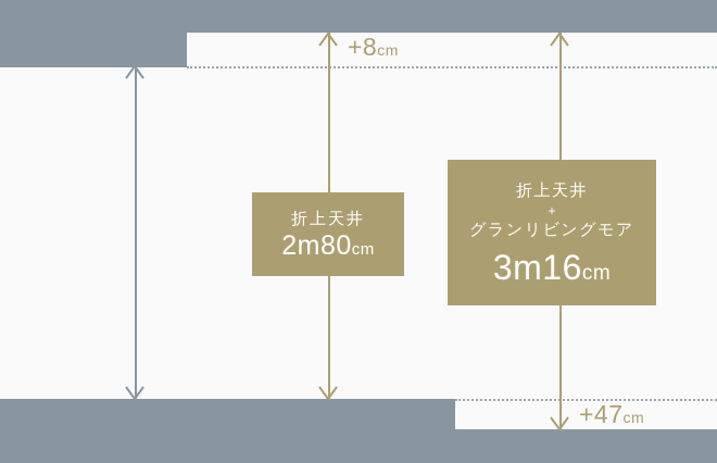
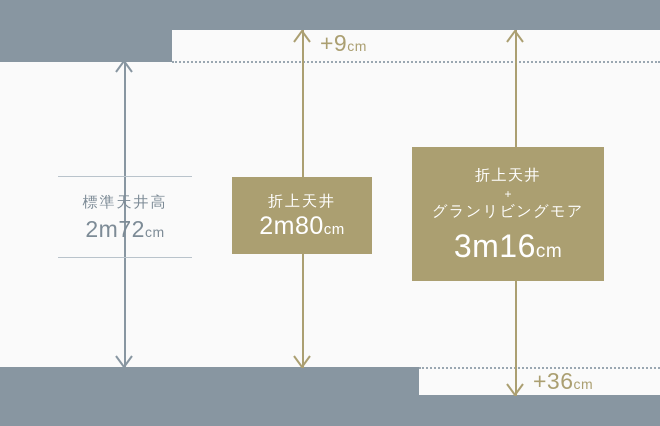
- +8cm
+ +9cm
- +47cm
+ +36cm
+ 標準天井高
+ 2m72cm
  折上天井
  2m80cm
  折上天井
  +
  グランリビングモア
  3m16cm
